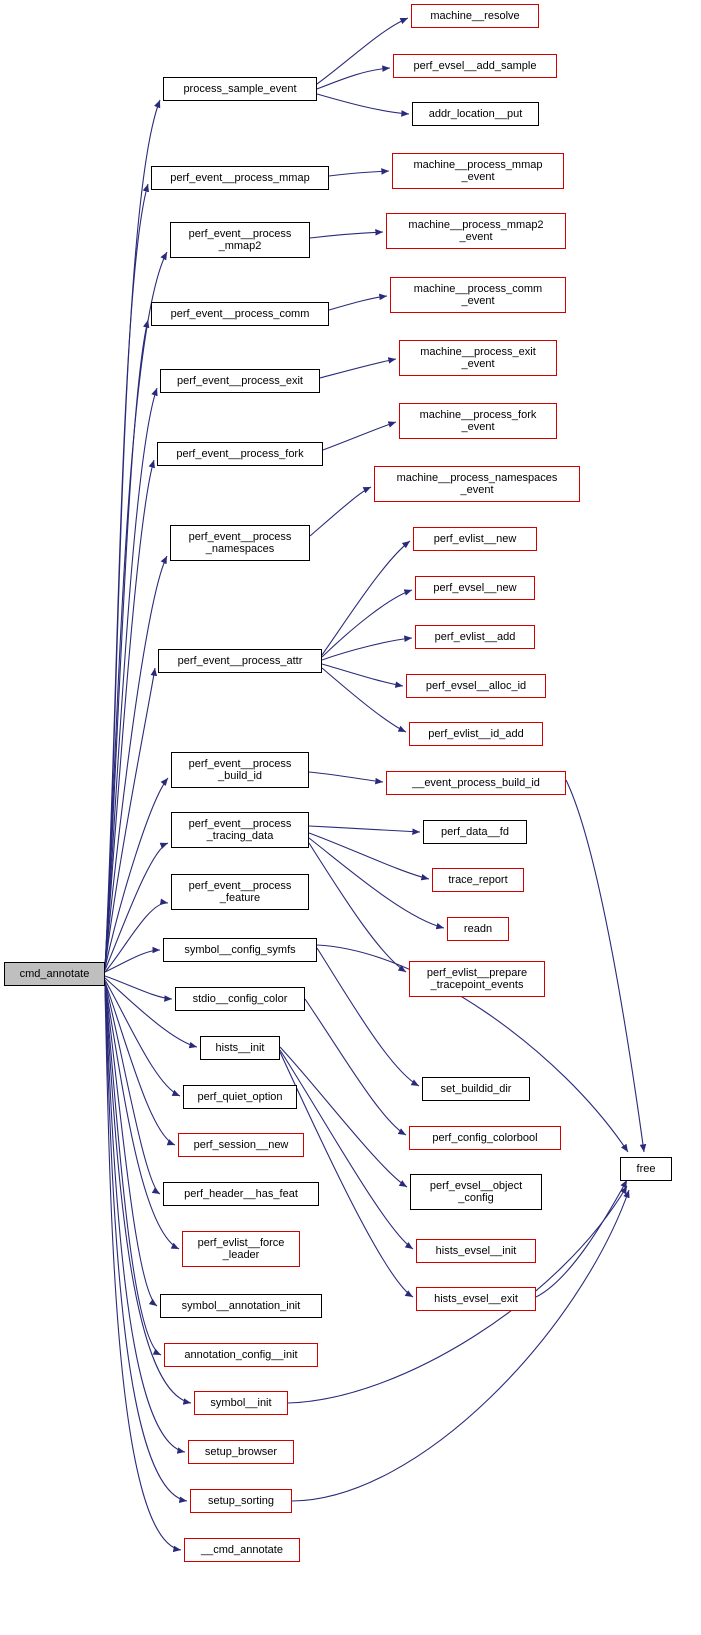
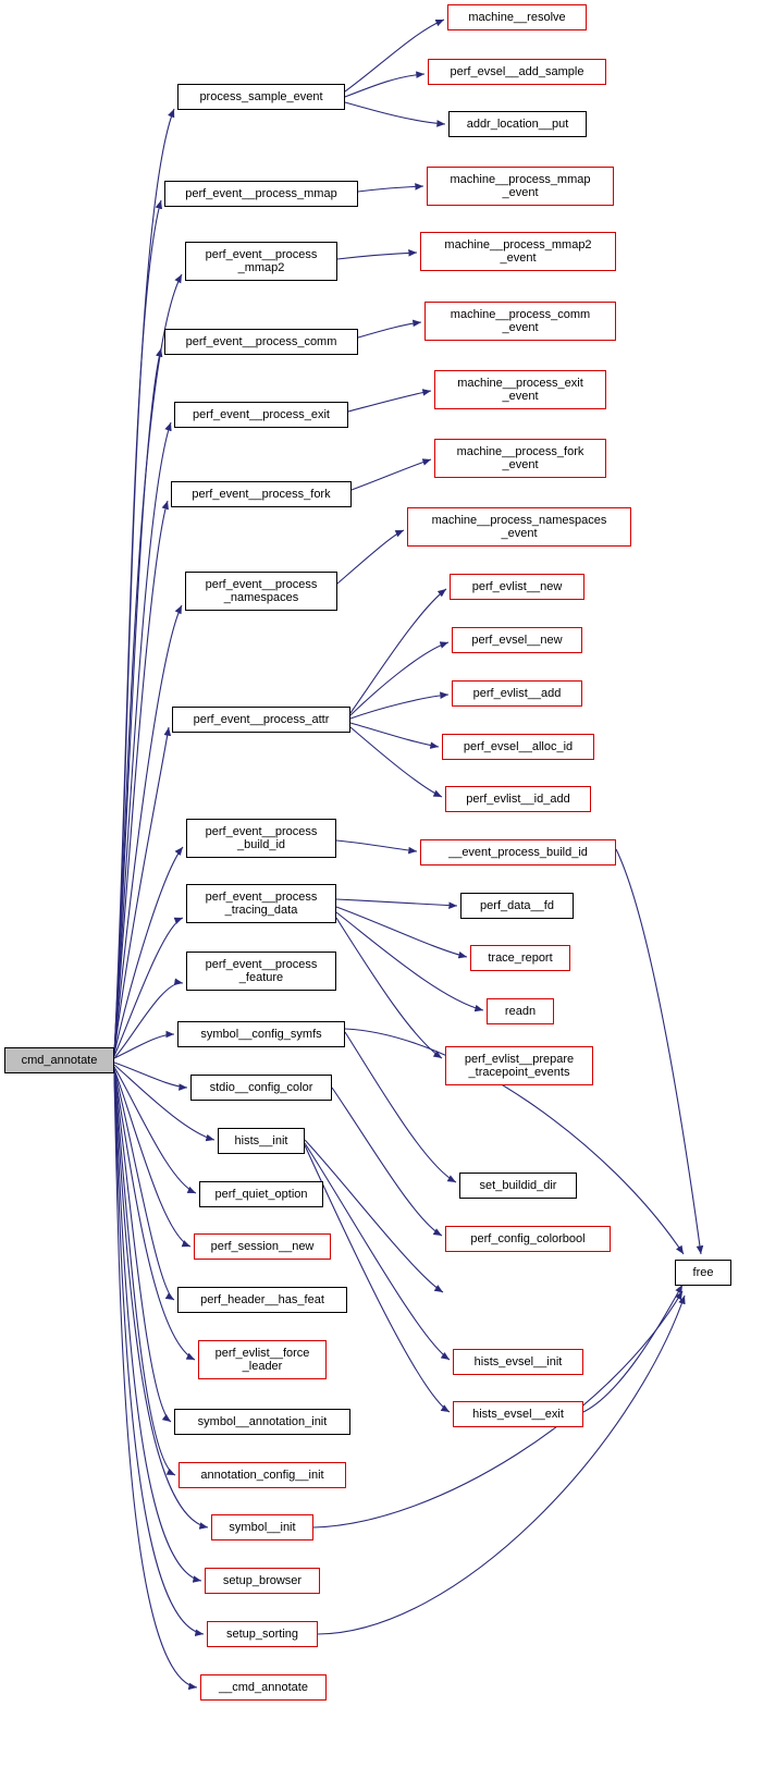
  cmd_annotate
  process_sample_event
  machine__resolve
  perf_evsel__add_sample
  addr_location__put
  perf_event__process_mmap
  machine__process_mmap
  _event
  perf_event__process
  _mmap2
  machine__process_mmap2
  _event
  perf_event__process_comm
  machine__process_comm
  _event
  perf_event__process_exit
  machine__process_exit
  _event
  perf_event__process_fork
  machine__process_fork
  _event
  perf_event__process
  _namespaces
  machine__process_namespaces
  _event
  perf_event__process_attr
  perf_evlist__new
  perf_evsel__new
  perf_evlist__add
  perf_evsel__alloc_id
  perf_evlist__id_add
  perf_event__process
  _build_id
  __event_process_build_id
  perf_event__process
  _tracing_data
  perf_data__fd
  trace_report
  readn
  perf_evlist__prepare
  _tracepoint_events
  perf_event__process
  _feature
  symbol__config_symfs
  stdio__config_color
  hists__init
  perf_quiet_option
  perf_session__new
  perf_header__has_feat
  perf_evlist__force
  _leader
  symbol__annotation_init
  annotation_config__init
  symbol__init
  setup_browser
  setup_sorting
  __cmd_annotate
  set_buildid_dir
  perf_config_colorbool
- perf_evsel__object
- _config
  hists_evsel__init
  hists_evsel__exit
  free
